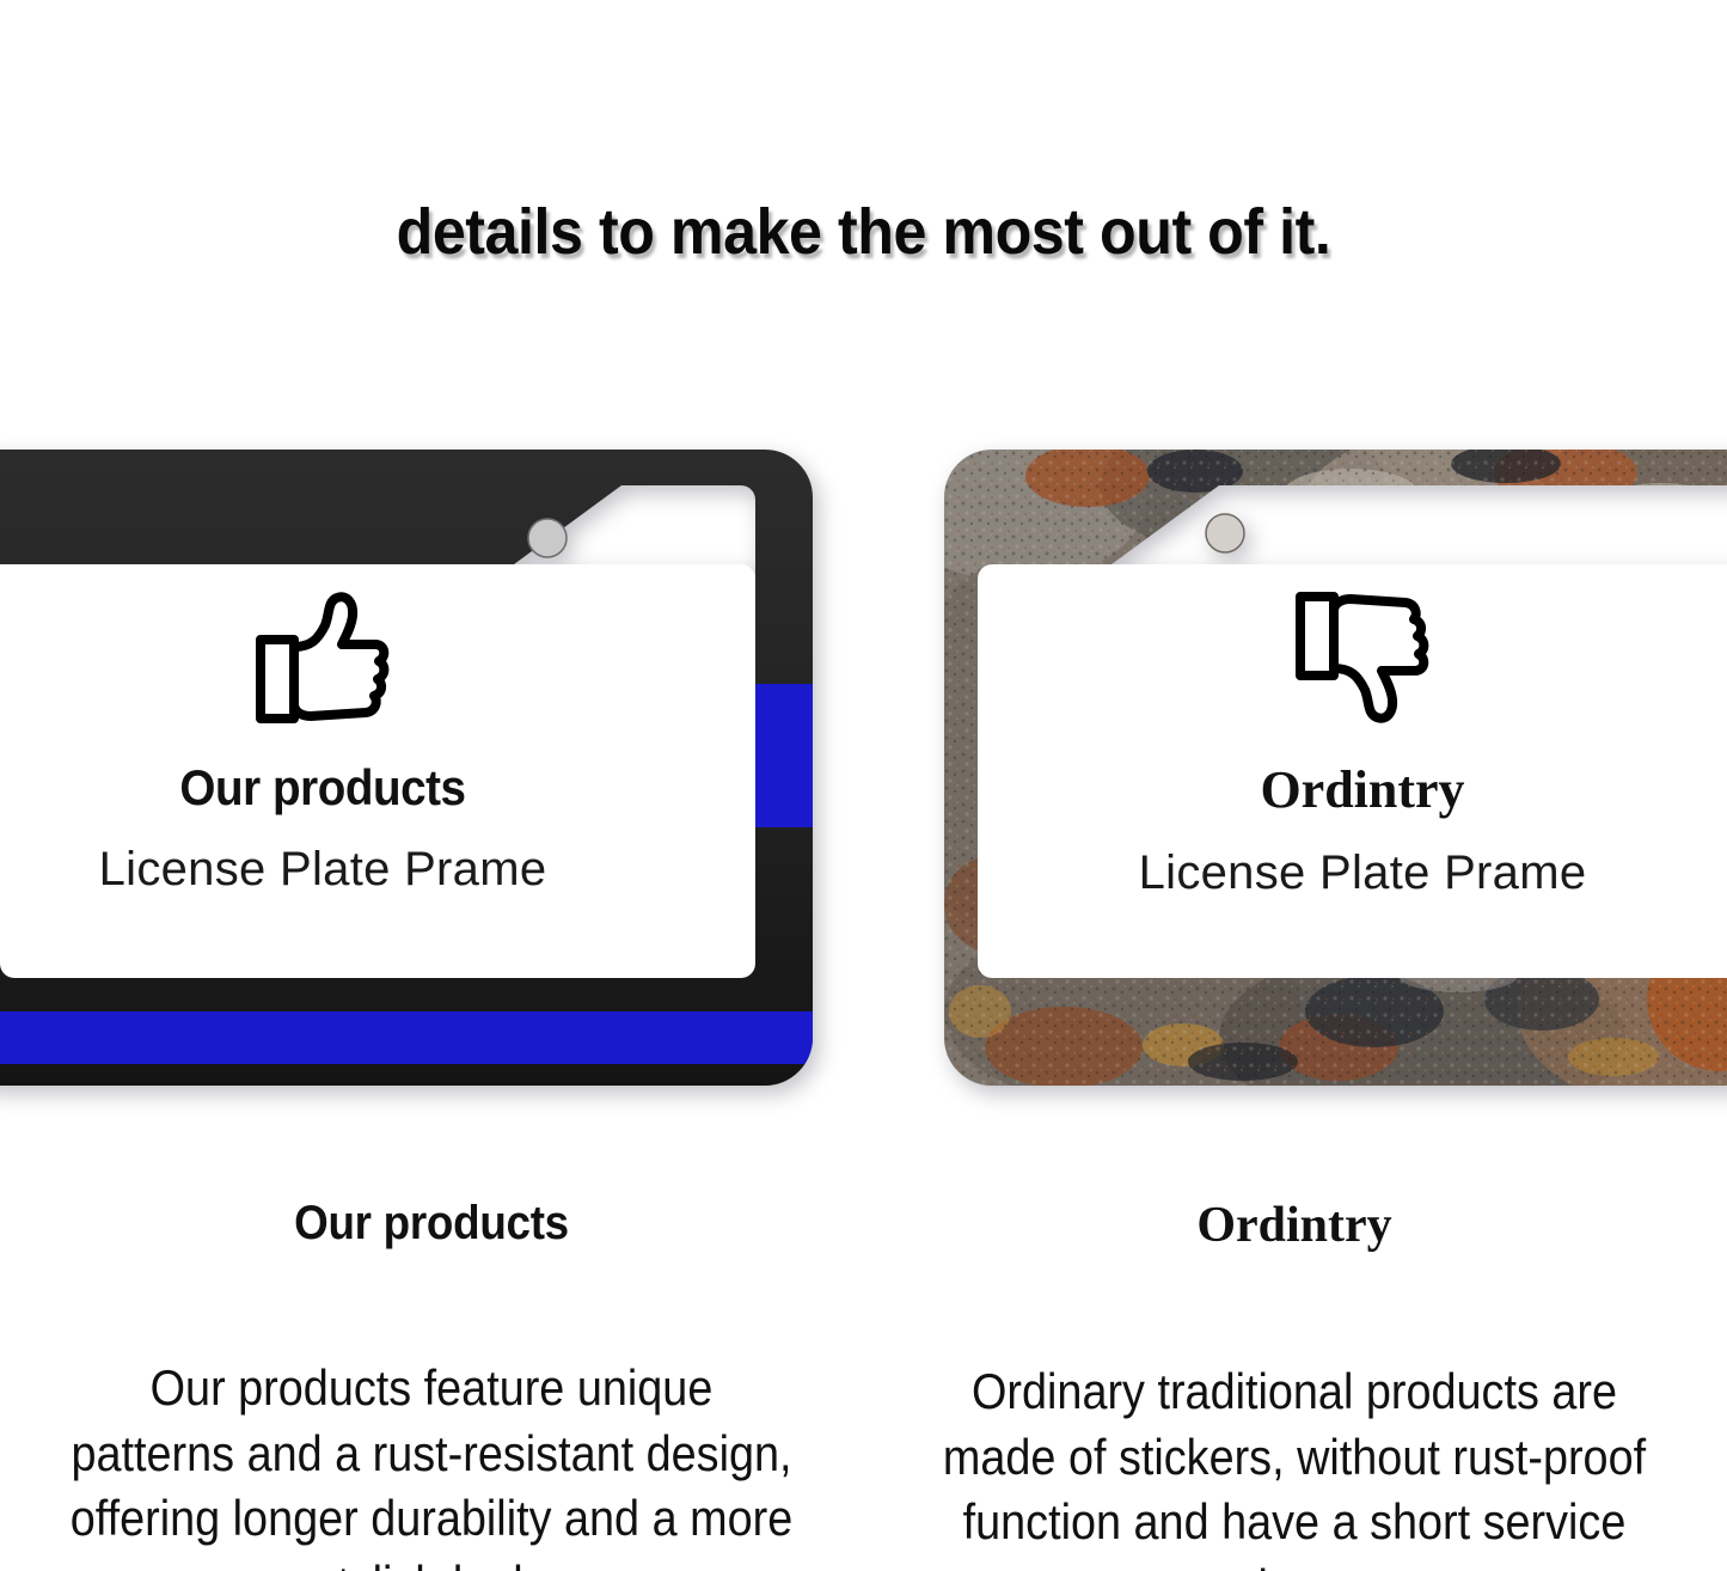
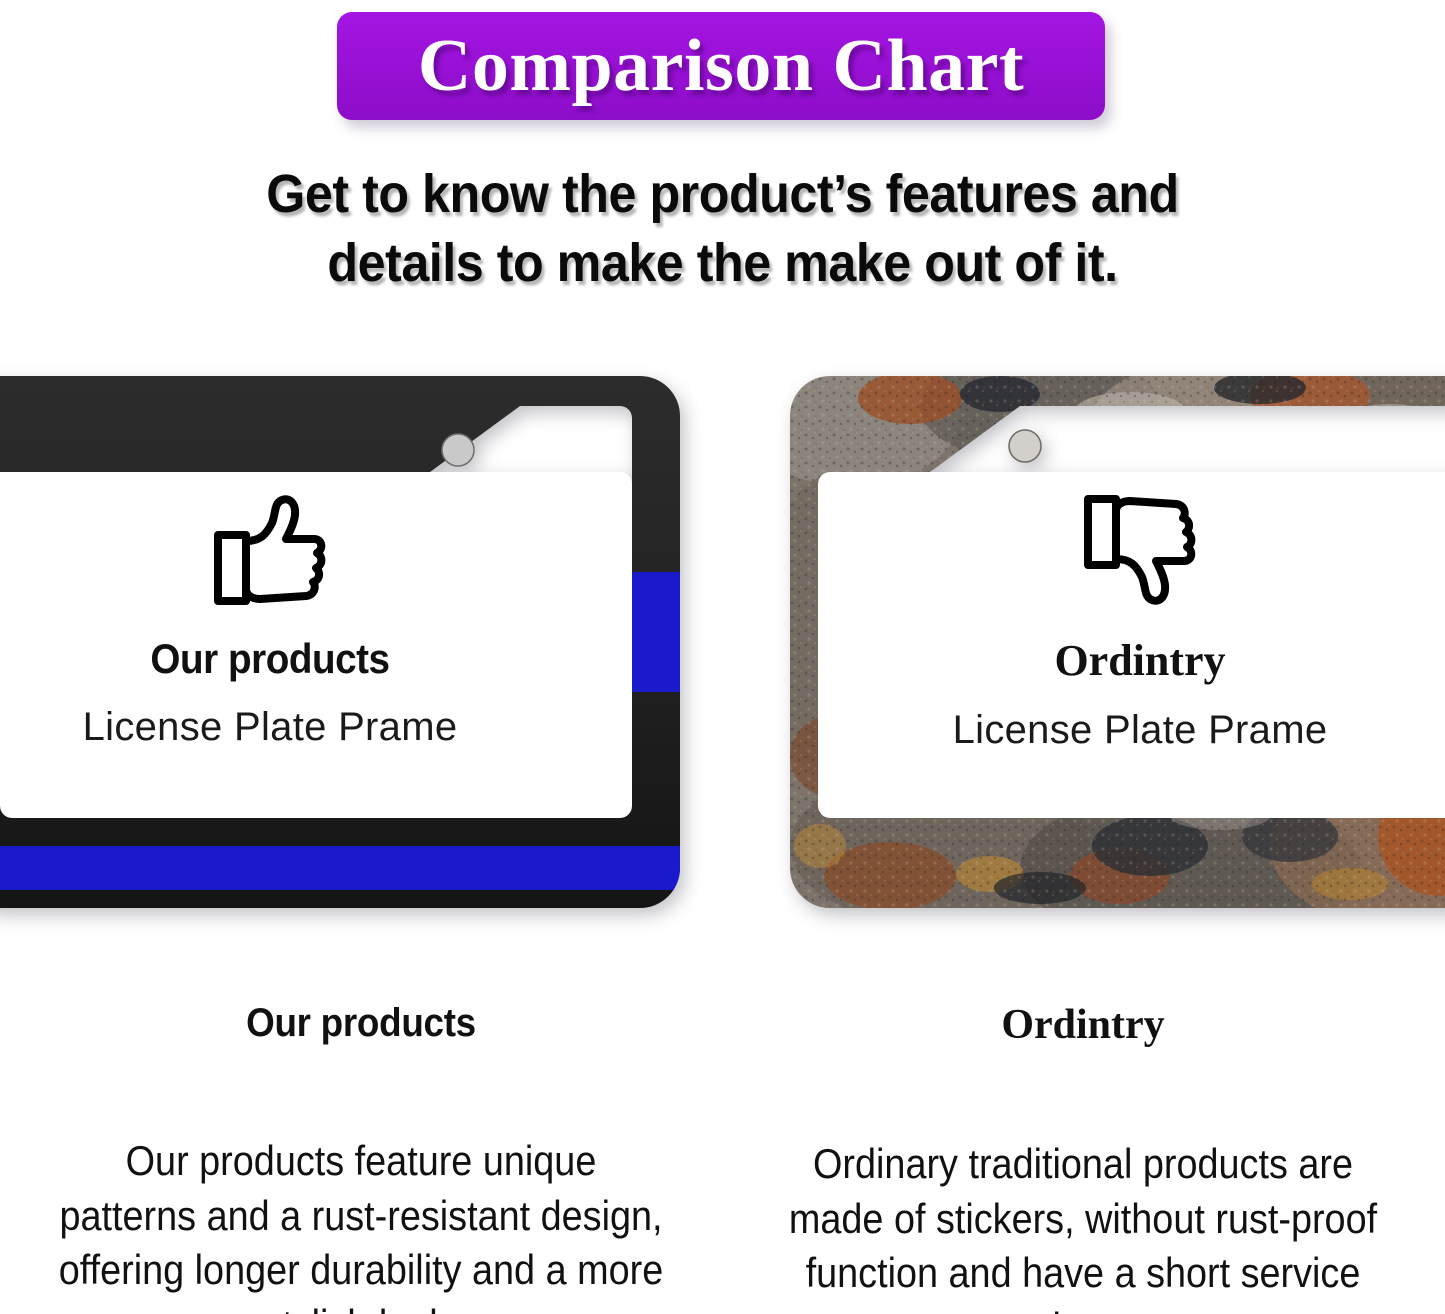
+ Comparison Chart
+ Get to know the product’s features and
- details to make the most out of it.
+ details to make the make out of it.
  Our products
  License Plate Prame
  Ordintry
  License Plate Prame
  Our products
  Our products feature unique patterns and a rust-resistant design, offering longer durability and a more
  Ordintry
  Ordinary traditional products are made of stickers, without rust-proof function and have a short service
